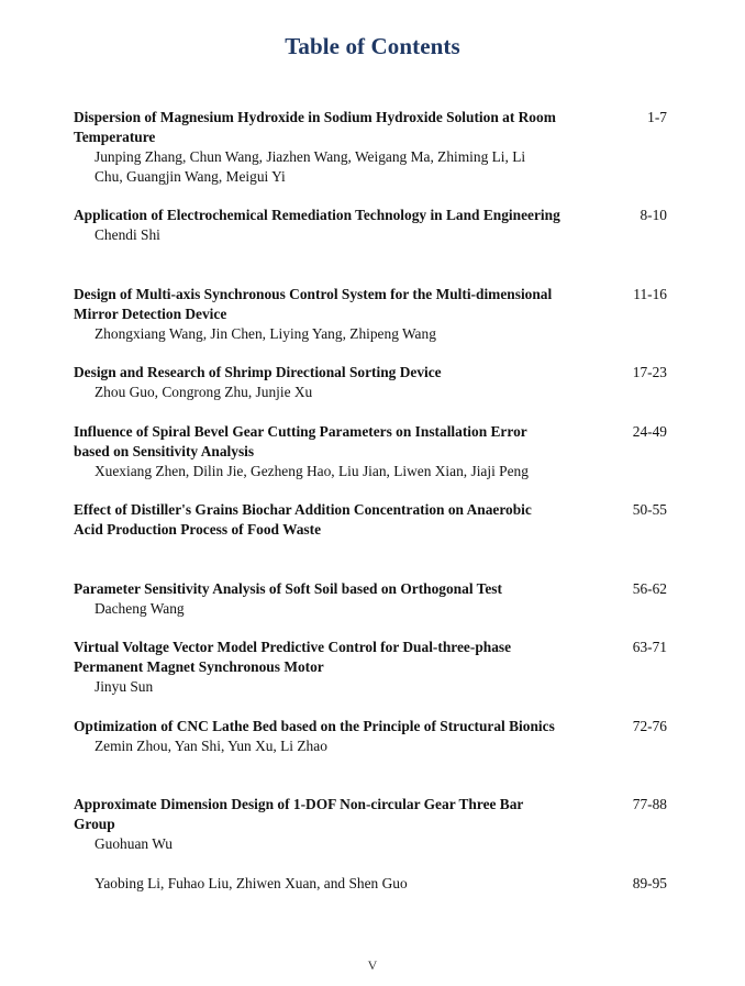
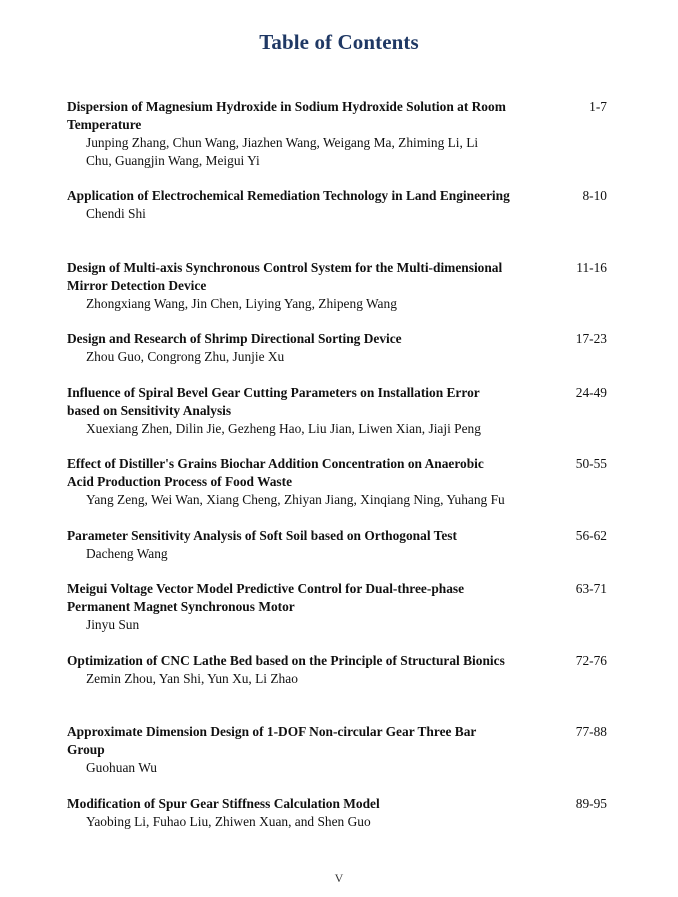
  Table of Contents
  Dispersion of Magnesium Hydroxide in Sodium Hydroxide Solution at Room Temperature
  1-7
  Junping Zhang, Chun Wang, Jiazhen Wang, Weigang Ma, Zhiming Li, Li Chu, Guangjin Wang, Meigui Yi
  Application of Electrochemical Remediation Technology in Land Engineering
  8-10
  Chendi Shi
  Design of Multi-axis Synchronous Control System for the Multi-dimensional Mirror Detection Device
  11-16
  Zhongxiang Wang, Jin Chen, Liying Yang, Zhipeng Wang
  Design and Research of Shrimp Directional Sorting Device
  17-23
  Zhou Guo, Congrong Zhu, Junjie Xu
  Influence of Spiral Bevel Gear Cutting Parameters on Installation Error based on Sensitivity Analysis
  24-49
  Xuexiang Zhen, Dilin Jie, Gezheng Hao, Liu Jian, Liwen Xian, Jiaji Peng
  Effect of Distiller's Grains Biochar Addition Concentration on Anaerobic Acid Production Process of Food Waste
  50-55
+ Yang Zeng, Wei Wan, Xiang Cheng, Zhiyan Jiang, Xinqiang Ning, Yuhang Fu
  Parameter Sensitivity Analysis of Soft Soil based on Orthogonal Test
  56-62
  Dacheng Wang
- Virtual Voltage Vector Model Predictive Control for Dual-three-phase Permanent Magnet Synchronous Motor
+ Meigui Voltage Vector Model Predictive Control for Dual-three-phase Permanent Magnet Synchronous Motor
  63-71
  Jinyu Sun
  Optimization of CNC Lathe Bed based on the Principle of Structural Bionics
  72-76
  Zemin Zhou, Yan Shi, Yun Xu, Li Zhao
  Approximate Dimension Design of 1-DOF Non-circular Gear Three Bar Group
  77-88
  Guohuan Wu
+ Modification of Spur Gear Stiffness Calculation Model
  89-95
  Yaobing Li, Fuhao Liu, Zhiwen Xuan, and Shen Guo
  V
